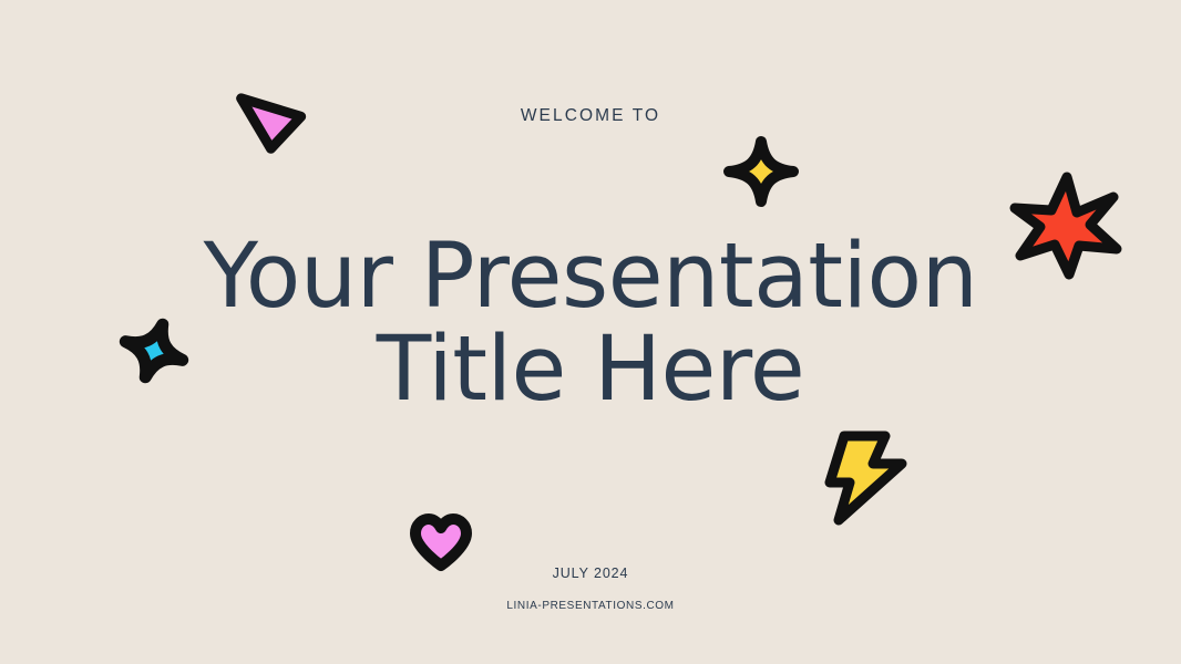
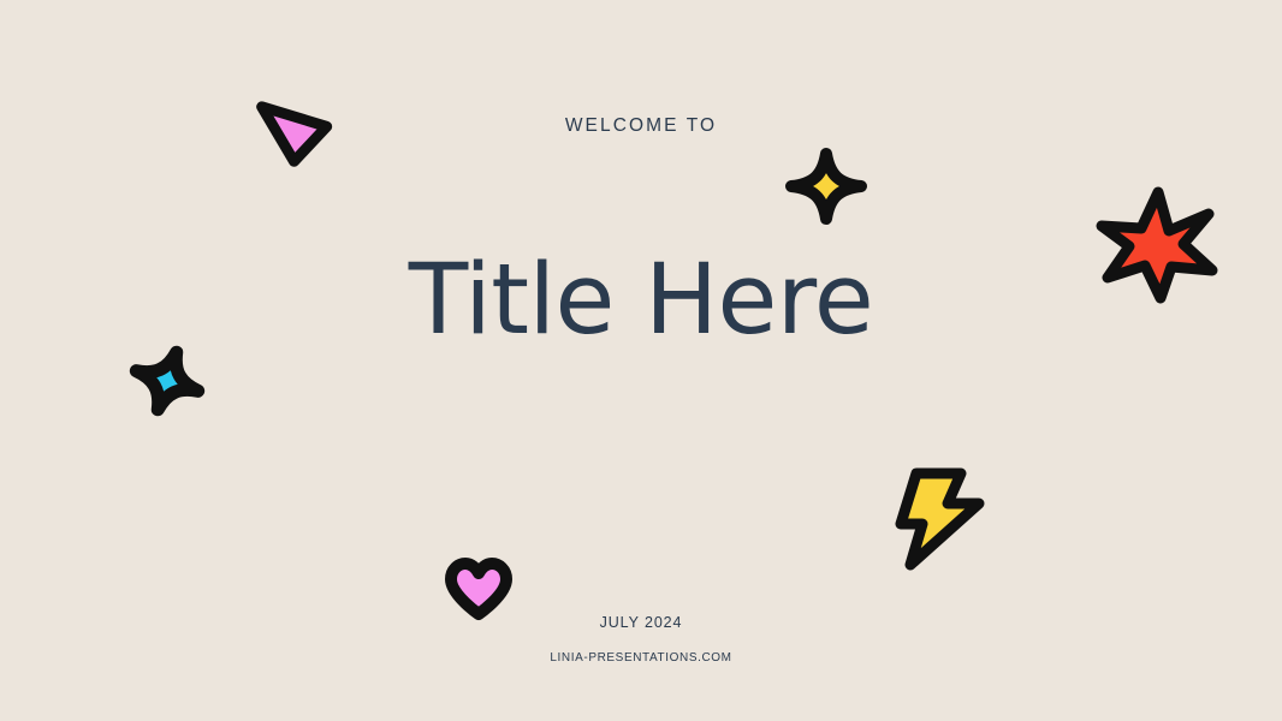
  WELCOME TO
- Your Presentation
  Title Here
  JULY 2024
  LINIA-PRESENTATIONS.COM
